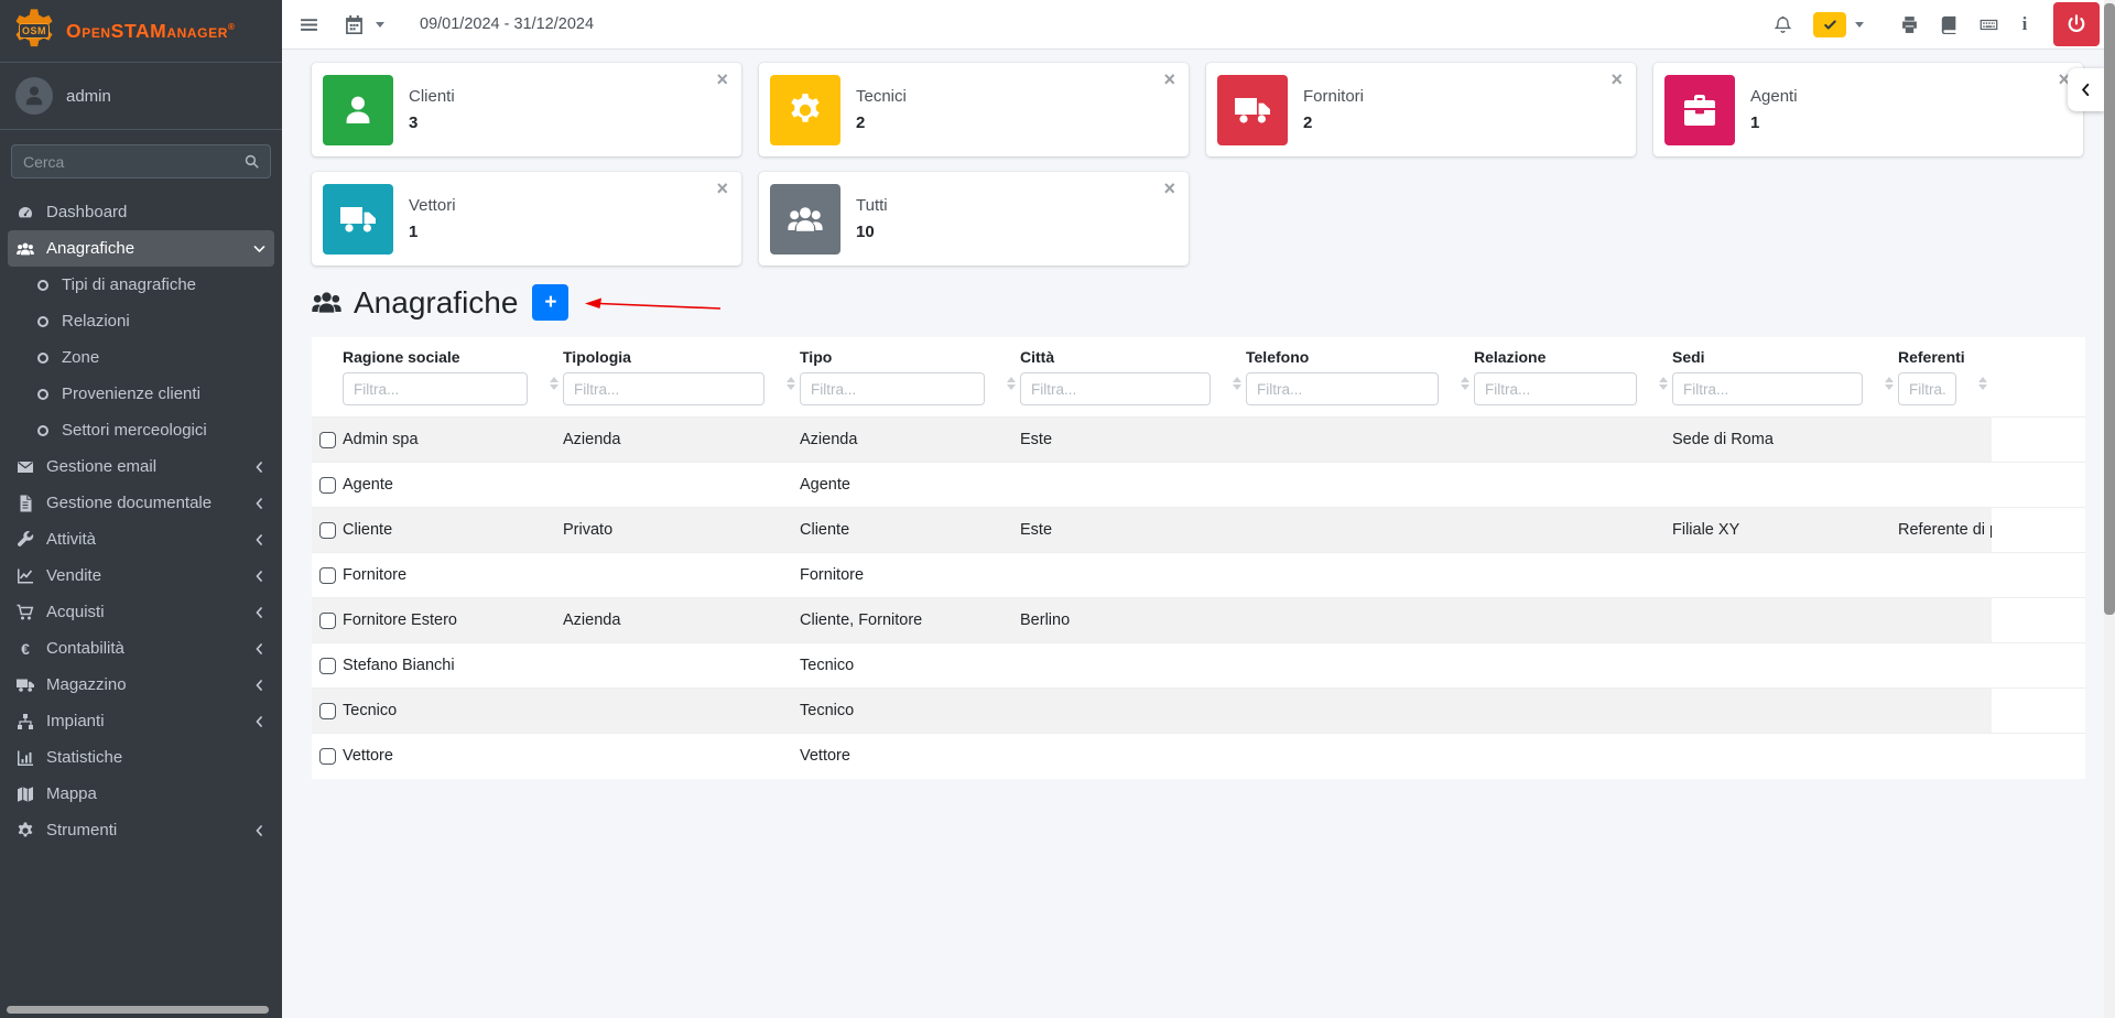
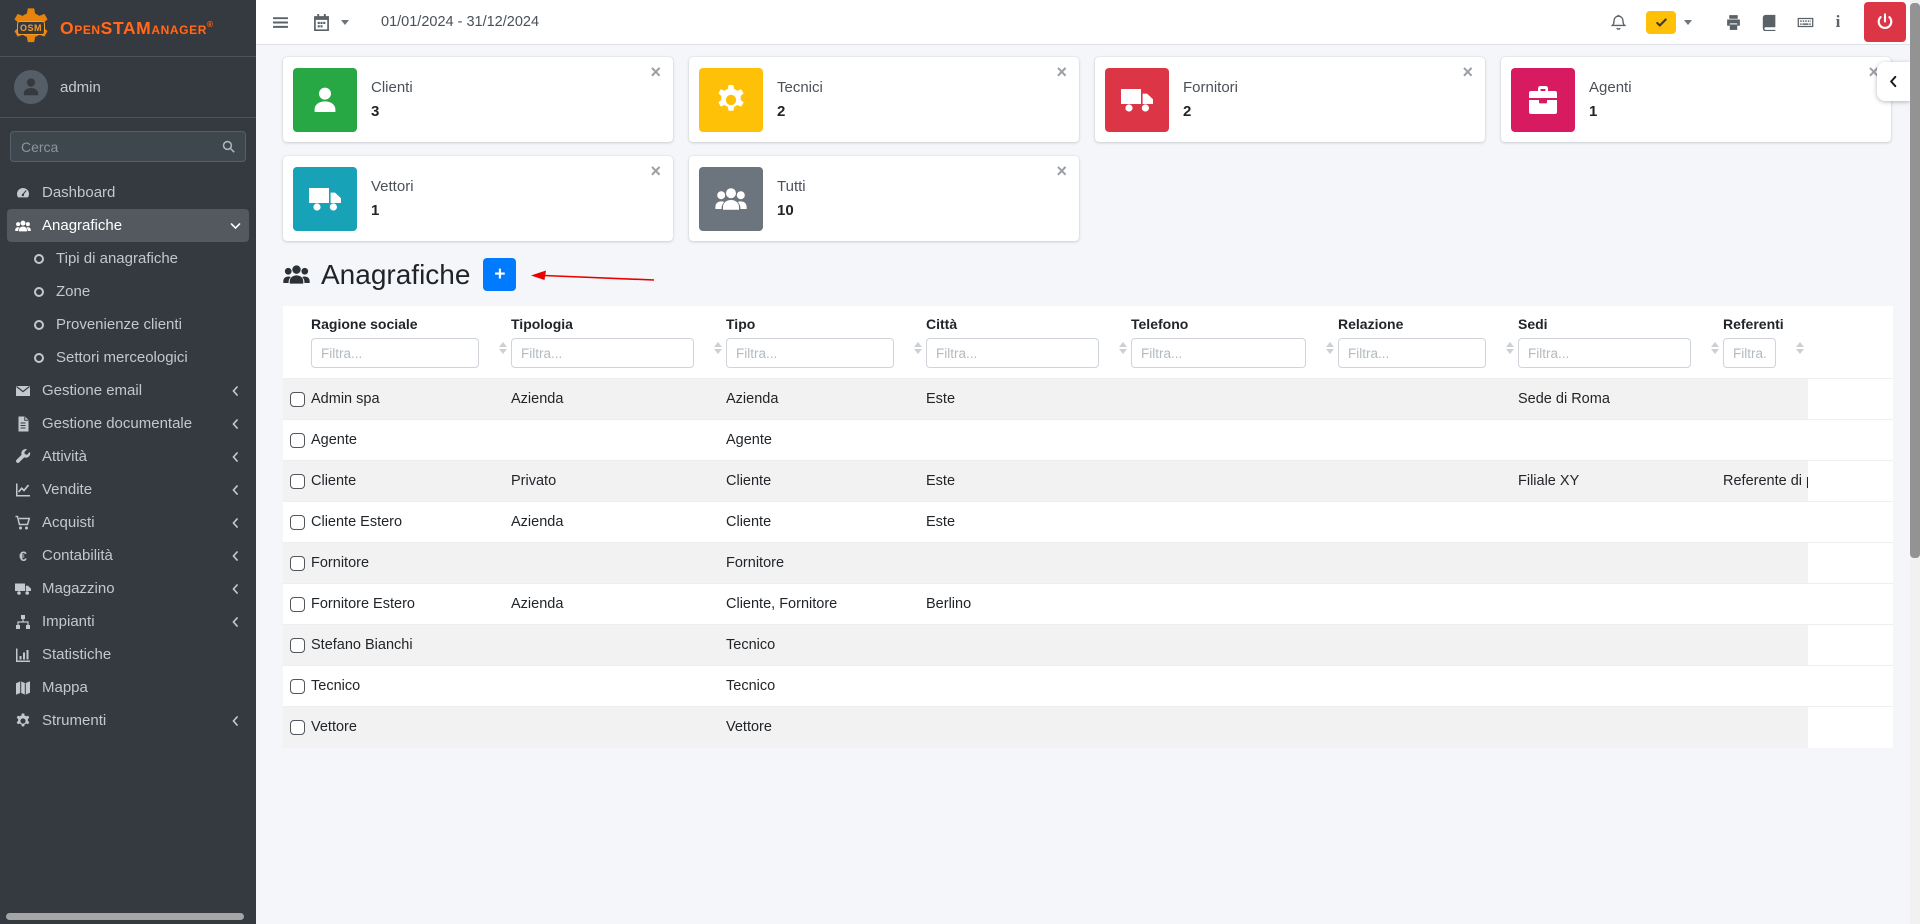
  OSM
  OpenSTAManager®
  admin
  Cerca
  Dashboard
  Anagrafiche
  Tipi di anagrafiche
- Relazioni
  Zone
  Provenienze clienti
  Settori merceologici
  Gestione email
  Gestione documentale
  Attività
  Vendite
  Acquisti
  €
  Contabilità
  Magazzino
  Impianti
  Statistiche
  Mappa
  Strumenti
- 09/01/2024 - 31/12/2024
+ 01/01/2024 - 31/12/2024
  i
  Clienti
  3
  ×
  Tecnici
  2
  ×
  Fornitori
  2
  ×
  Agenti
  1
  ×
  Vettori
  1
  ×
  Tutti
  10
  ×
  Anagrafiche
  +
  	Ragione sociale Filtra...	Tipologia Filtra...	Tipo Filtra...	Città Filtra...	Telefono Filtra...	Relazione Filtra...	Sedi Filtra...	Referenti Filtra.
  	Admin spa	Azienda	Azienda	Este			Sede di Roma
  	Agente		Agente
  	Cliente	Privato	Cliente	Este			Filiale XY	Referente di
+ 	Cliente Estero	Azienda	Cliente	Este
  	Fornitore		Fornitore
  	Fornitore Estero	Azienda	Cliente, Fornitore	Berlino
  	Stefano Bianchi		Tecnico
  	Tecnico		Tecnico
  	Vettore		Vettore
